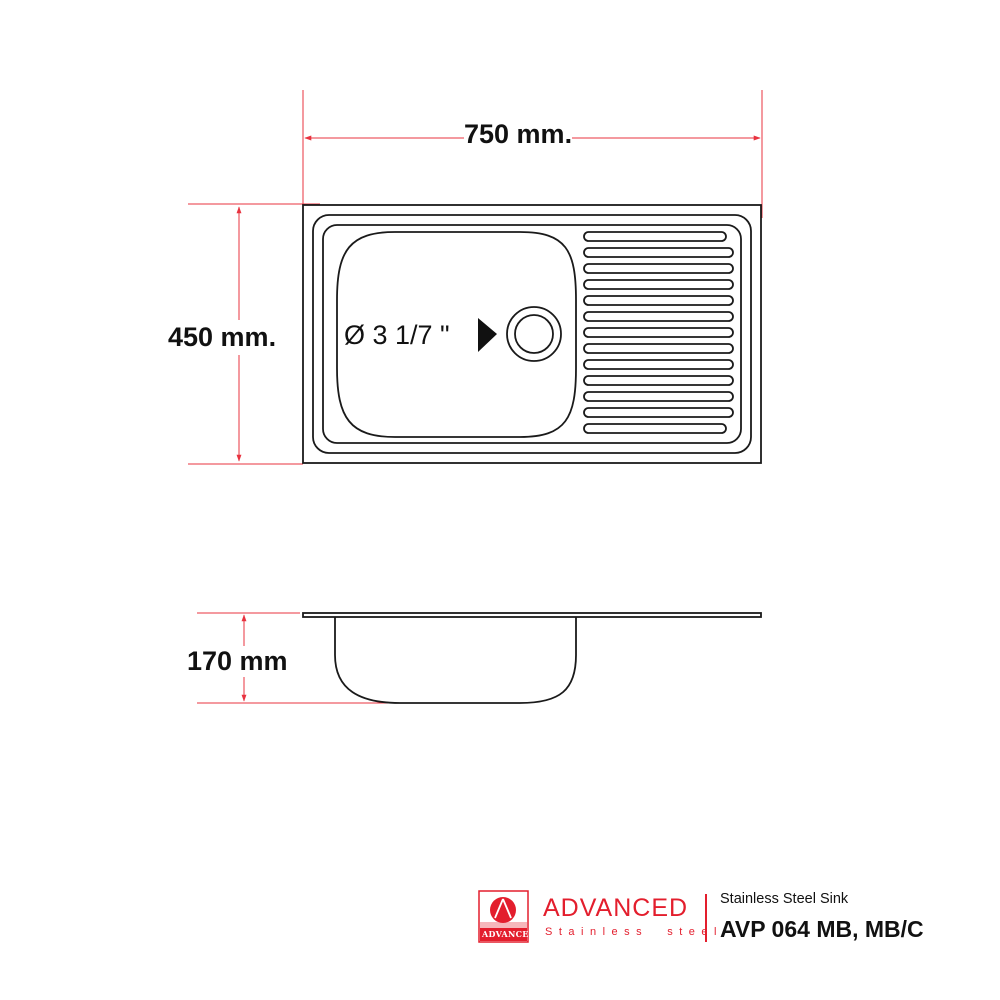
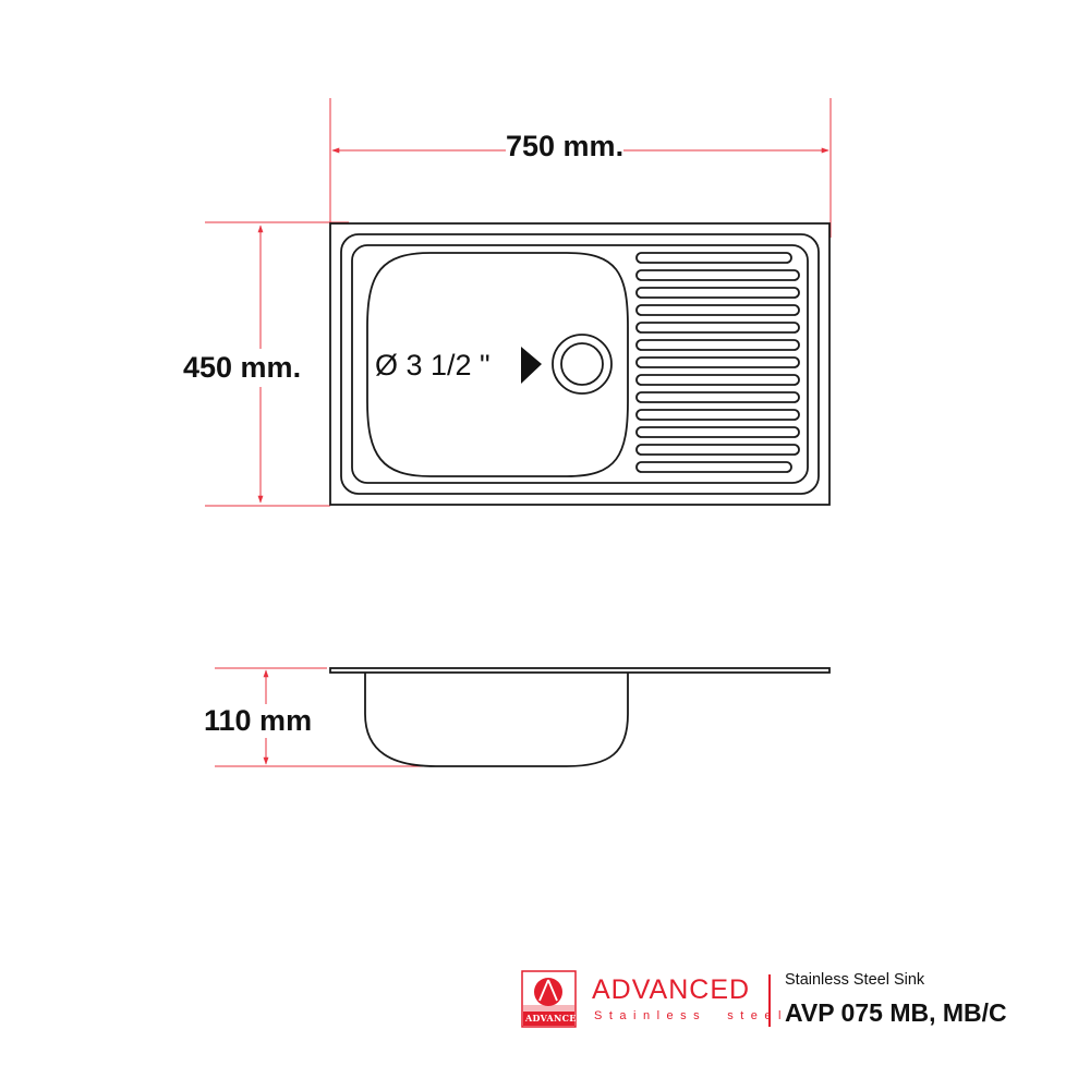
  750 mm.
  450 mm.
- Ø 3 1/7 "
+ Ø 3 1/2 "
- 170 mm
+ 110 mm
  ADVANCED
  ADVANCED
  Stainless steel
  Stainless Steel Sink
- AVP 064 MB, MB/C
+ AVP 075 MB, MB/C
